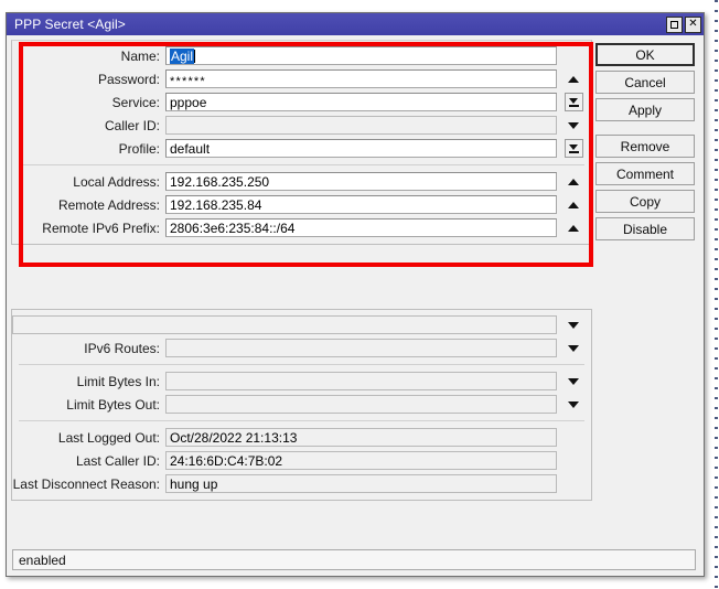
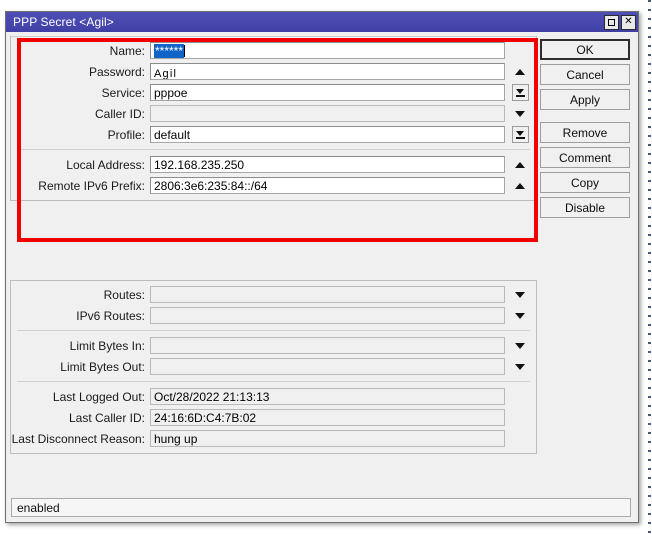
  PPP Secret <Agil>
  ✕
  Name:
- Agil
+ ******
  Password:
- ******
+ Agil
  Service:
  pppoe
  Caller ID:
  Profile:
  default
  Local Address:
  192.168.235.250
- Remote Address:
- 192.168.235.84
  Remote IPv6 Prefix:
  2806:3e6:235:84::/64
+ Routes:
  IPv6 Routes:
  Limit Bytes In:
  Limit Bytes Out:
  Last Logged Out:
  Oct/28/2022 21:13:13
  Last Caller ID:
  24:16:6D:C4:7B:02
  Last Disconnect Reason:
  hung up
  OK
  Cancel
  Apply
  Remove
  Comment
  Copy
  Disable
  enabled
